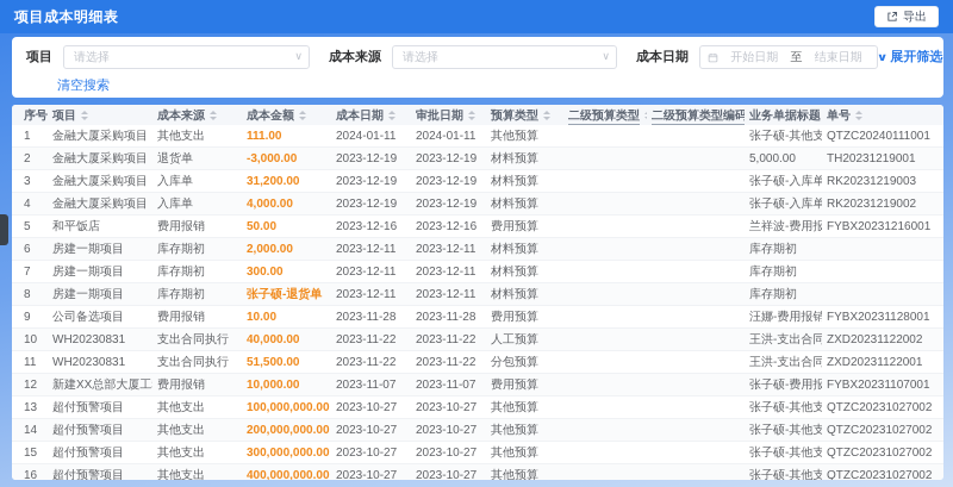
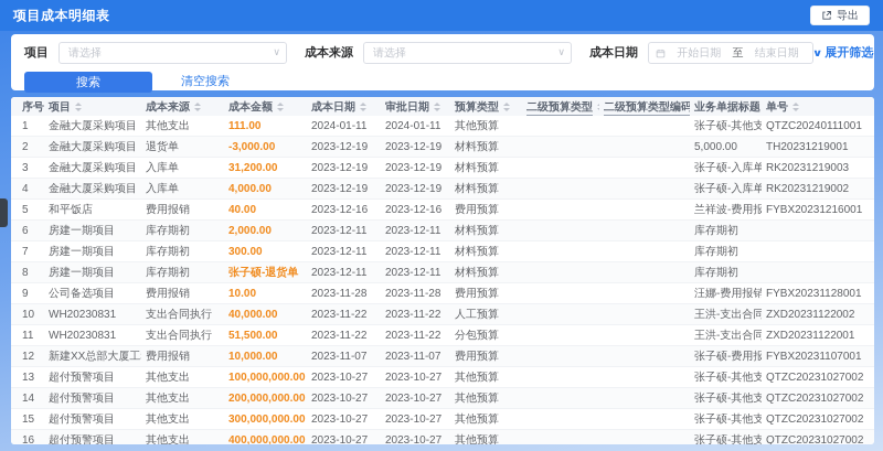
  项目成本明细表
  导出
  项目
  请选择
  ∨
  成本来源
  请选择
  ∨
  成本日期
  开始日期
  至
  结束日期
  ∨
  展开筛选
+ 搜索
  清空搜索
  序号	项目	成本来源	成本金额	成本日期	审批日期	预算类型	二级预算类型	二级预算类型编码	业务单据标题	单号
  1	金融大厦采购项目	其他支出	111.00	2024-01-11	2024-01-11	其他预算			张子硕-其他支	QTZC20240111001
  2	金融大厦采购项目	退货单	-3,000.00	2023-12-19	2023-12-19	材料预算			5,000.00	TH20231219001
  3	金融大厦采购项目	入库单	31,200.00	2023-12-19	2023-12-19	材料预算			张子硕-入库单	RK20231219003
  4	金融大厦采购项目	入库单	4,000.00	2023-12-19	2023-12-19	材料预算			张子硕-入库单	RK20231219002
- 5	和平饭店	费用报销	50.00	2023-12-16	2023-12-16	费用预算			兰祥波-费用报	FYBX20231216001
+ 5	和平饭店	费用报销	40.00	2023-12-16	2023-12-16	费用预算			兰祥波-费用报	FYBX20231216001
  6	房建一期项目	库存期初	2,000.00	2023-12-11	2023-12-11	材料预算			库存期初
  7	房建一期项目	库存期初	300.00	2023-12-11	2023-12-11	材料预算			库存期初
  8	房建一期项目	库存期初	张子硕-退货单	2023-12-11	2023-12-11	材料预算			库存期初
  9	公司备选项目	费用报销	10.00	2023-11-28	2023-11-28	费用预算			汪娜-费用报销	FYBX20231128001
  10	WH20230831	支出合同执行	40,000.00	2023-11-22	2023-11-22	人工预算			王洪-支出合同	ZXD20231122002
  11	WH20230831	支出合同执行	51,500.00	2023-11-22	2023-11-22	分包预算			王洪-支出合同	ZXD20231122001
  12	新建XX总部大厦工	费用报销	10,000.00	2023-11-07	2023-11-07	费用预算			张子硕-费用报	FYBX20231107001
  13	超付预警项目	其他支出	100,000,000.00	2023-10-27	2023-10-27	其他预算			张子硕-其他支	QTZC20231027002
  14	超付预警项目	其他支出	200,000,000.00	2023-10-27	2023-10-27	其他预算			张子硕-其他支	QTZC20231027002
  15	超付预警项目	其他支出	300,000,000.00	2023-10-27	2023-10-27	其他预算			张子硕-其他支	QTZC20231027002
  16	超付预警项目	其他支出	400,000,000.00	2023-10-27	2023-10-27	其他预算			张子硕-其他支	QTZC20231027002
